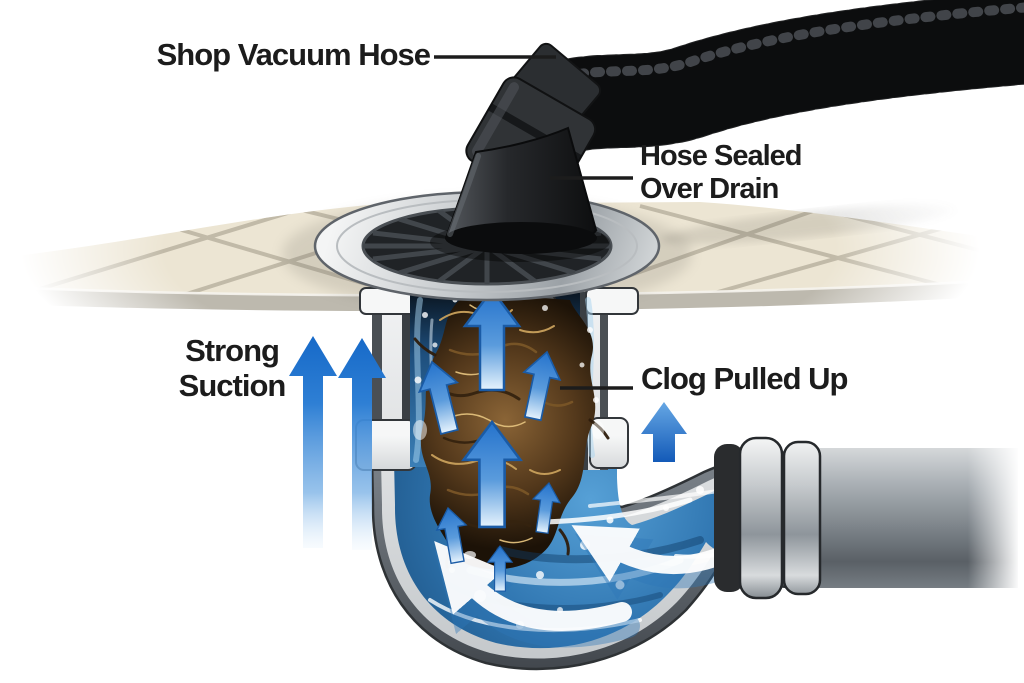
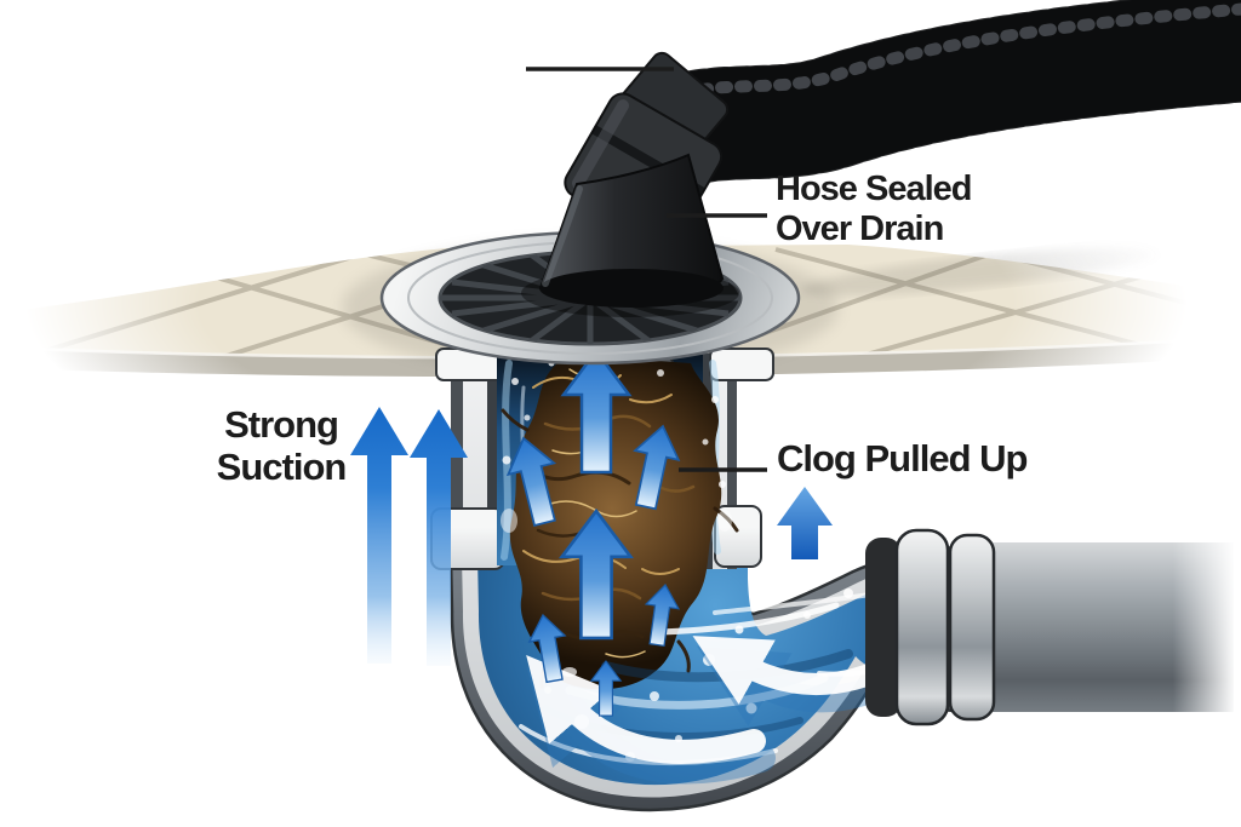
- Shop Vacuum Hose
  Hose Sealed
  Over Drain
  Strong
  Suction
  Clog Pulled Up
